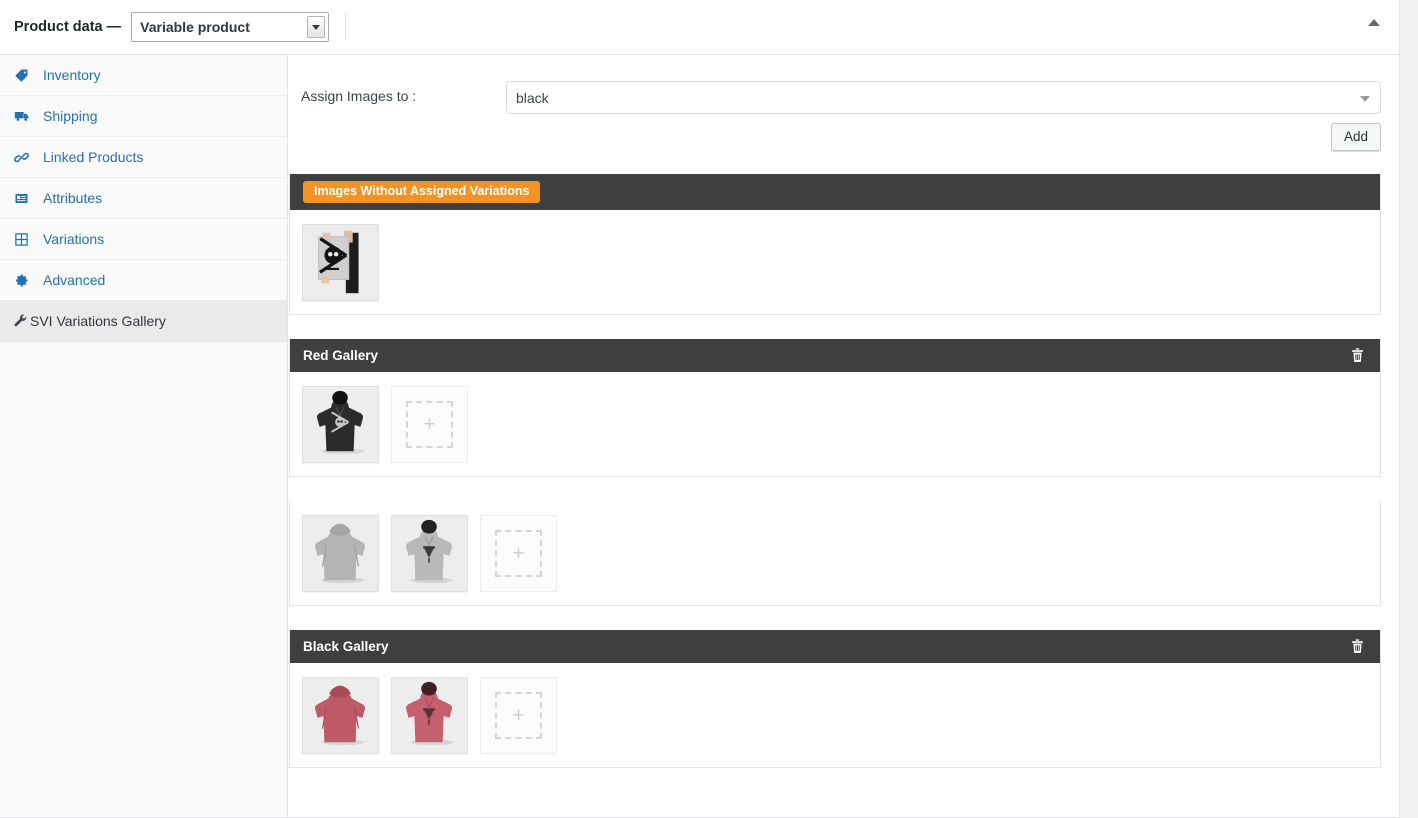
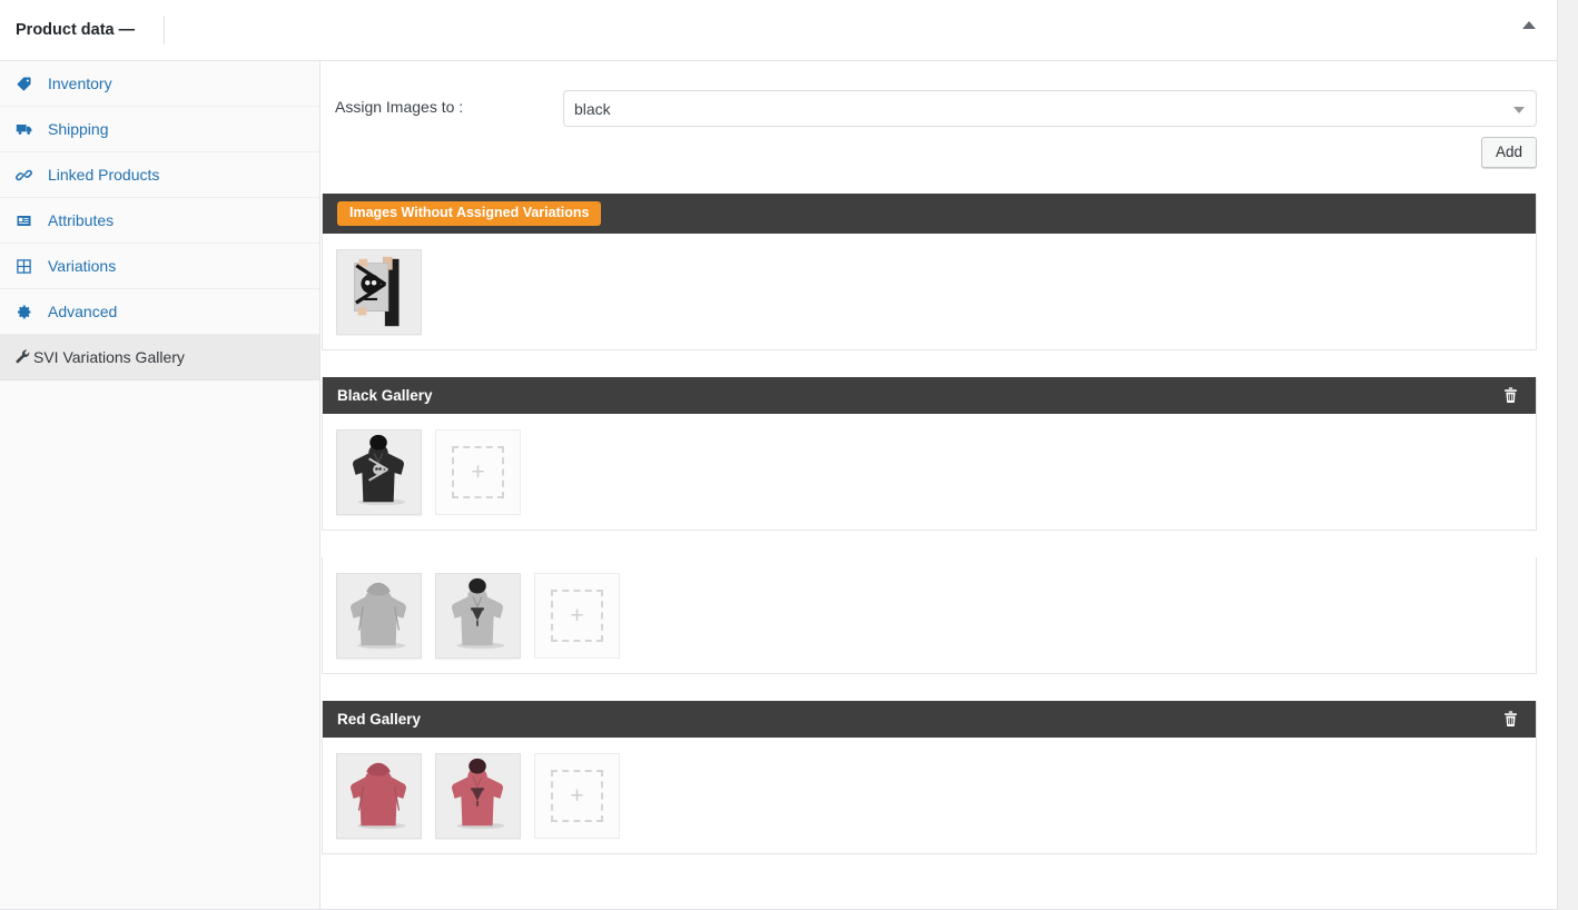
  Product data —
- Variable product
  Inventory
  Shipping
  Linked Products
  Attributes
  Variations
  Advanced
  SVI Variations Gallery
  Assign Images to :
  black
  Add
  Images Without Assigned Variations
- Red Gallery
+ Black Gallery
  +
  +
- Black Gallery
+ Red Gallery
  +
